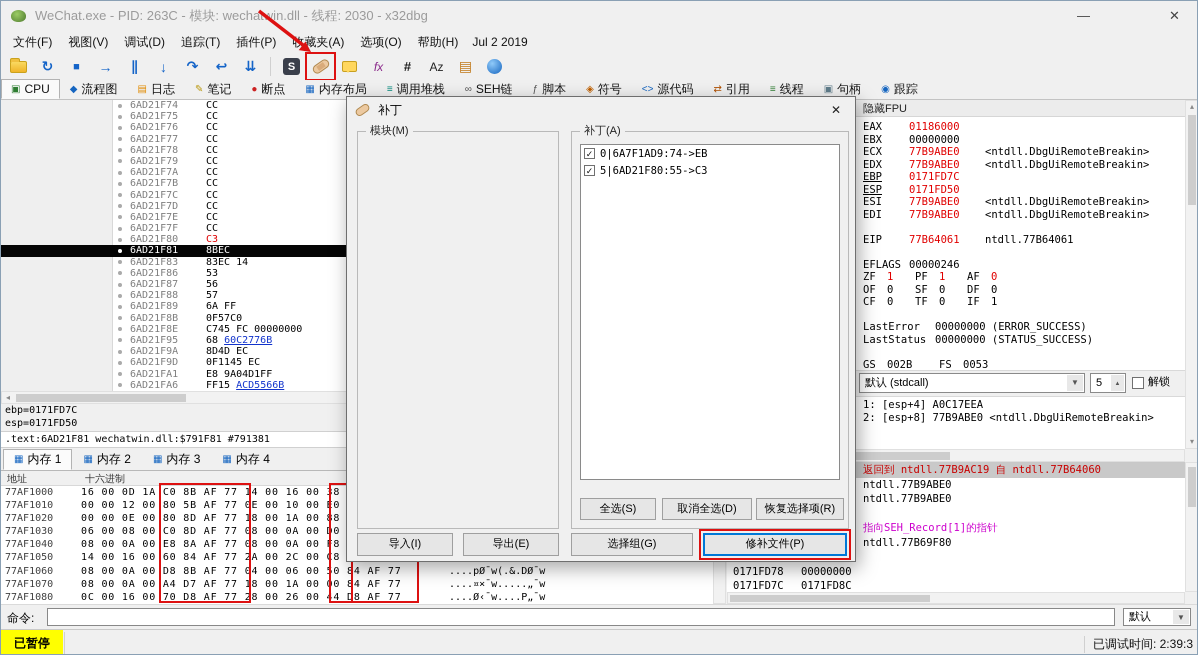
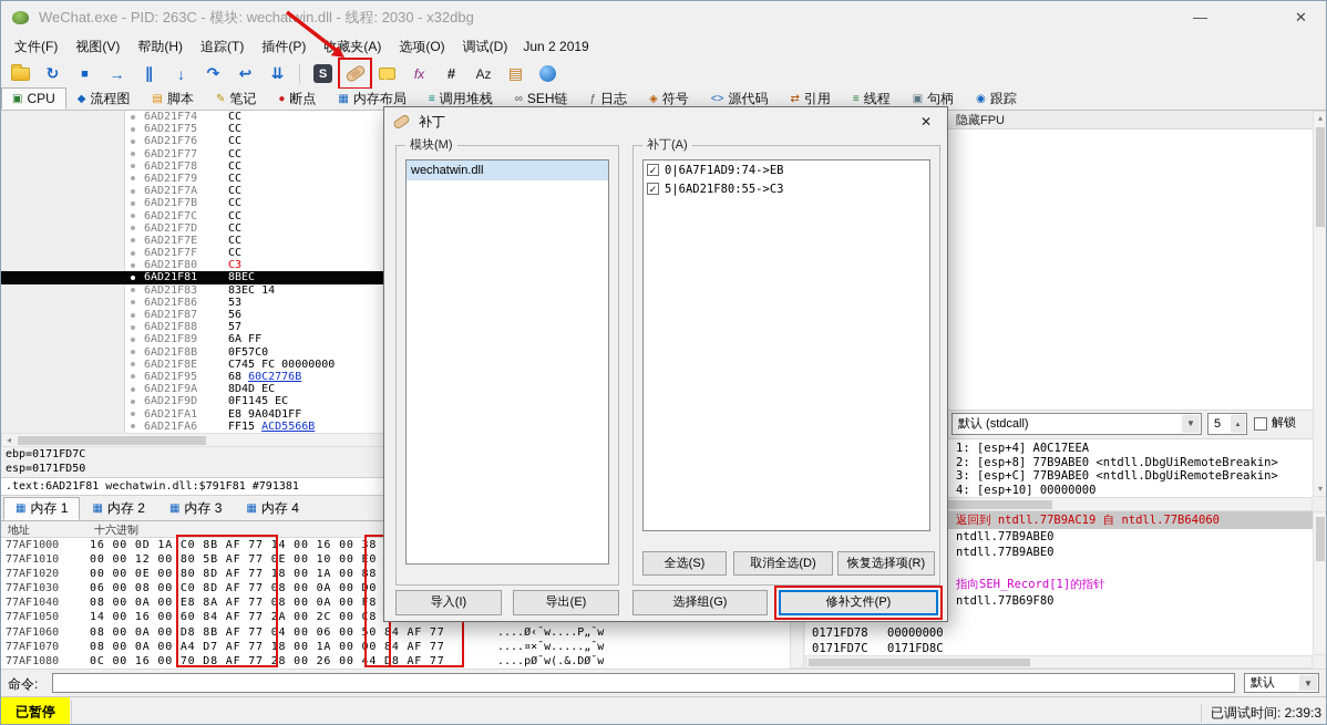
  WeChat.exe - PID: 263C - 模块: wechawin.dll - 线程: 2030 - x32dbg
  —
  ✕
  文件(F)
  视图(V)
- 调试(D)
+ 帮助(H)
  追踪(T)
  插件(P)
  藏夹(A)
  选项(O)
- 帮助(H)
+ 调试(D)
- Jul 2 2019
+ Jun 2 2019
  ↻
  ■
  →
  ∥
  ↓
  ↷
  ↩
  ⇊
  S
  fx
  #
  Az
  ▤
  ▣
  CPU
  ◆
  流程图
  ▤
- 日志
+ 脚本
  ✎
  笔记
  ●
  断点
  ▦
  内存布局
  ≡
  调用堆栈
  ∞
  SEH链
  ƒ
- 脚本
+ 日志
  ◈
  符号
  <>
  源代码
  ⇄
  引用
  ≡
  线程
  ▣
  句柄
  ◉
  跟踪
  6AD21F74
  CC
  6AD21F75
  CC
  6AD21F76
  CC
  6AD21F77
  CC
  6AD21F78
  CC
  6AD21F79
  CC
  6AD21F7A
  CC
  6AD21F7B
  CC
  6AD21F7C
  CC
  6AD21F7D
  CC
  6AD21F7E
  CC
  6AD21F7F
  CC
  6AD21F80
  C3
  6AD21F81
  8BEC
  6AD21F83
  83EC 14
  6AD21F86
  53
  6AD21F87
  56
  6AD21F88
  57
  6AD21F89
  6A FF
  6AD21F8B
  0F57C0
  6AD21F8E
  C745 FC 00000000
  6AD21F95
  68 60C2776B
  6AD21F9A
  8D4D EC
  6AD21F9D
  0F1145 EC
  6AD21FA1
  E8 9A04D1FF
  6AD21FA6
  FF15 ACD5566B
  ◂
  ebp=0171FD7C
  esp=0171FD50
  .text:6AD21F81 wechatwin.dll:$791F81 #791381
  ▦
  内存 1
  ▦
  内存 2
  ▦
  内存 3
  ▦
  内存 4
  地址
  十六进制
  77AF1000
  16 00 0D 1A C0 8B AF 77 14 00 16 00 38
  77AF1010
  00 00 12 00 80 5B AF 77 0E 00 10 00 E0
  77AF1020
  00 00 0E 00 80 8D AF 77 18 00 1A 00 88
  77AF1030
  06 00 08 00 C0 8D AF 77 08 00 0A 00 D0
  77AF1040
  08 00 0A 00 E8 8A AF 77 08 00 0A 00 F8
  77AF1050
  14 00 16 00 60 84 AF 77 2A 00 2C 00 C8
  77AF1060
  08 00 0A 00 D8 8B AF 77 04 00 06 00 50 84 AF 77
- ....pØ¯w(.&.DØ¯w
+ ....Ø‹¯w....P„¯w
  77AF1070
  08 00 0A 00 A4 D7 AF 77 18 00 1A 00 00 84 AF 77
  ....¤×¯w.....„¯w
  77AF1080
  0C 00 16 00 70 D8 AF 77 28 00 26 00 44 D8 AF 77
- ....Ø‹¯w....P„¯w
+ ....pØ¯w(.&.DØ¯w
  隐藏FPU
- EAX 01186000
- EBX 00000000
- ECX 77B9ABE0 <ntdll.DbgUiRemoteBreakin>
- EDX 77B9ABE0 <ntdll.DbgUiRemoteBreakin>
- EBP 0171FD7C
- ESP 0171FD50
- ESI 77B9ABE0 <ntdll.DbgUiRemoteBreakin>
- EDI 77B9ABE0 <ntdll.DbgUiRemoteBreakin>
- EIP 77B64061 ntdll.77B64061
- EFLAGS 00000246
- ZF 1 PF 1 AF 0
- OF 0 SF 0 DF 0
- CF 0 TF 0 IF 1
- LastError 00000000 (ERROR_SUCCESS)
- LastStatus 00000000 (STATUS_SUCCESS)
- GS 002B FS 0053
  ▴
  ▾
  默认 (stdcall)
  ▼
  5
  解锁
  1: [esp+4] A0C17EEA
  2: [esp+8] 77B9ABE0 <ntdll.DbgUiRemoteBreakin>
+ 3: [esp+C] 77B9ABE0 <ntdll.DbgUiRemoteBreakin>
+ 4: [esp+10] 00000000
  返回到 ntdll.77B9AC19 自 ntdll.77B64060
  ntdll.77B9ABE0
  ntdll.77B9ABE0
  指向SEH_Record[1]的指针
  ntdll.77B69F80
  0171FD78
  00000000
  0171FD7C
  0171FD8C
  命令:
  默认
  ▼
  已暂停
  已调试时间: 2:39:3
  补丁
  ✕
  模块(M)
+ wechatwin.dll
  补丁(A)
  ✓
  0|6A7F1AD9:74->EB
  ✓
  5|6AD21F80:55->C3
  全选(S)
  取消全选(D)
  恢复选择项(R)
  导入(I)
  导出(E)
  选择组(G)
  修补文件(P)
